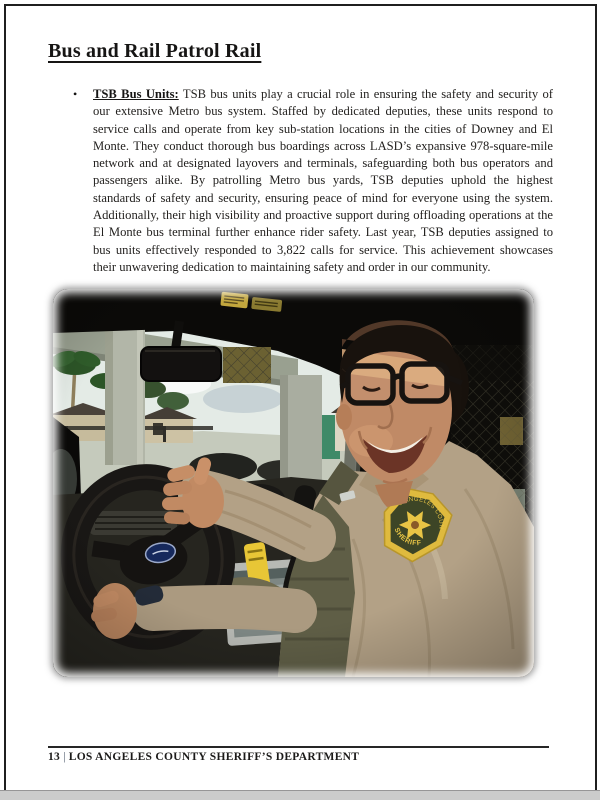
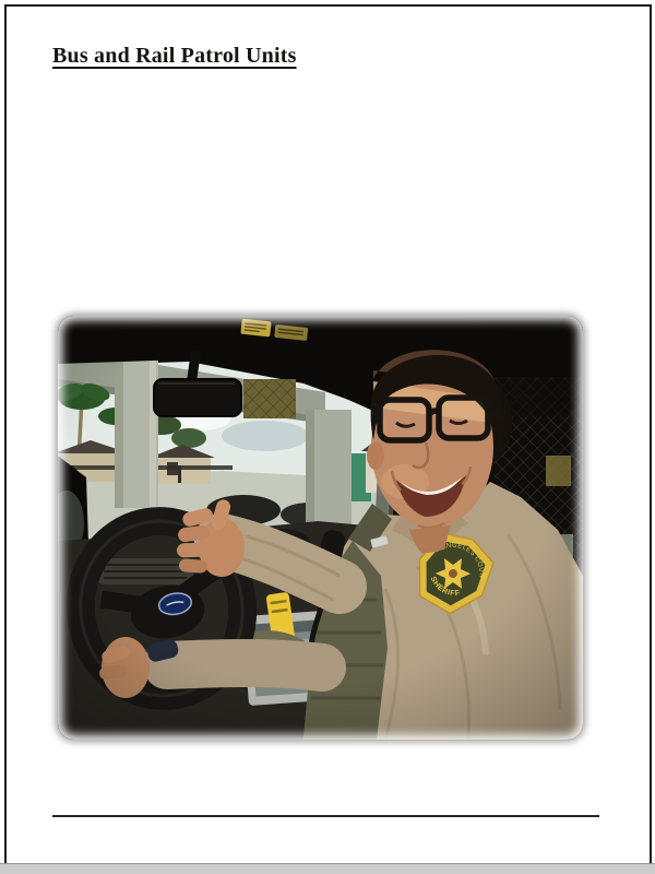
- Bus and Rail Patrol Rail
+ Bus and Rail Patrol Units
- •
- TSB Bus Units: TSB bus units play a crucial role in ensuring the safety and security of our extensive Metro bus system. Staffed by dedicated deputies, these units respond to service calls and operate from key sub-station locations in the cities of Downey and El Monte. They conduct thorough bus boardings across LASD’s expansive 978-square-mile network and at designated layovers and terminals, safeguarding both bus operators and passengers alike. By patrolling Metro bus yards, TSB deputies uphold the highest standards of safety and security, ensuring peace of mind for everyone using the system. Additionally, their high visibility and proactive support during offloading operations at the El Monte bus terminal further enhance rider safety. Last year, TSB deputies assigned to bus units effectively responded to 3,822 calls for service. This achievement showcases their unwavering dedication to maintaining safety and order in our community.
- 13 | LOS ANGELES COUNTY SHERIFF’S DEPARTMENT
